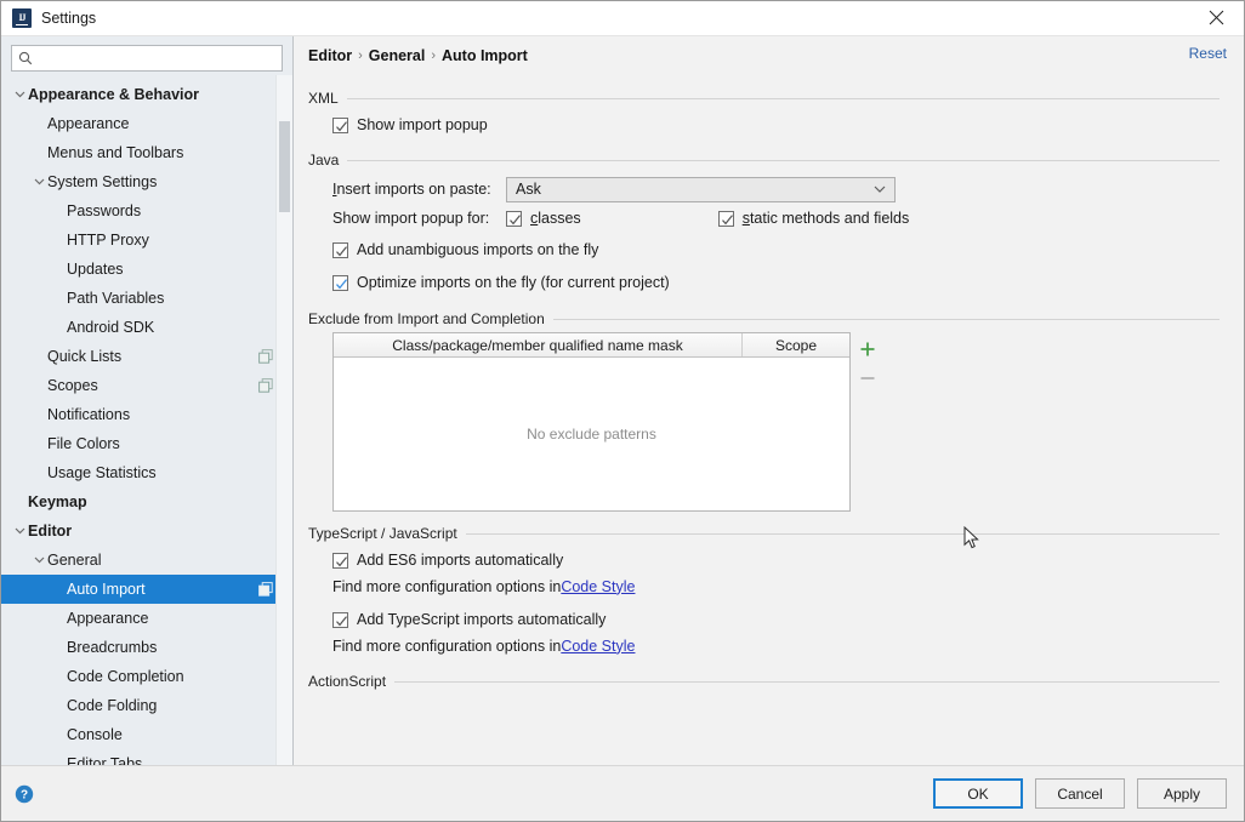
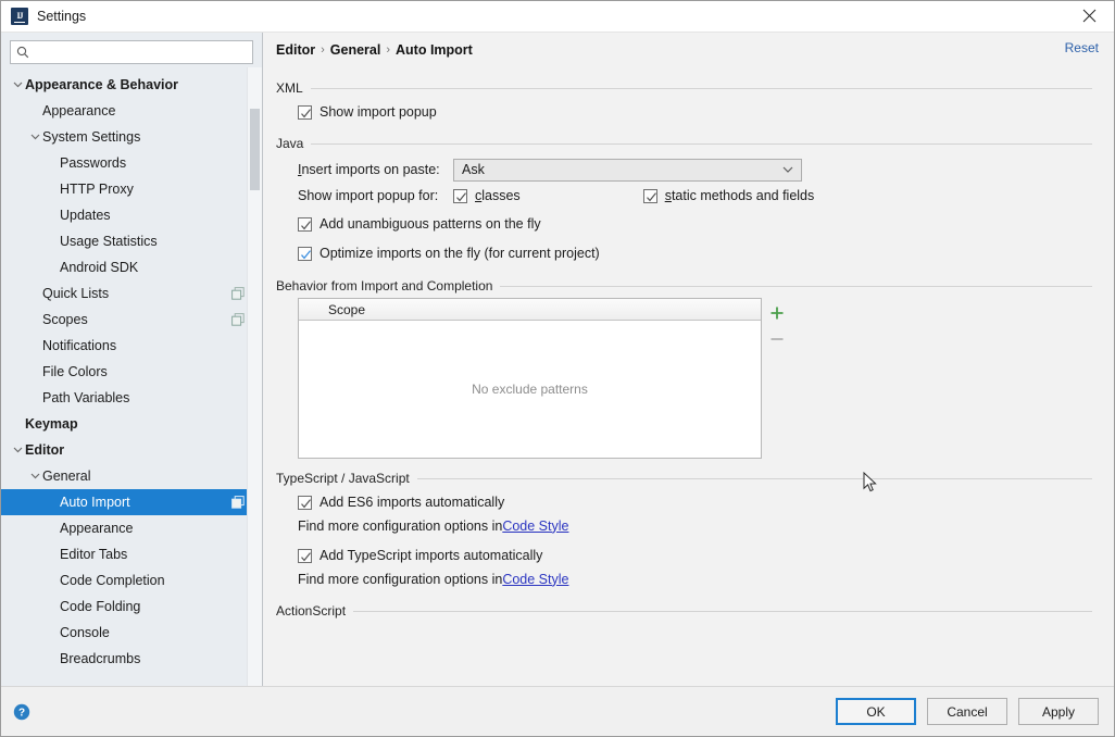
  Settings
  Appearance & Behavior
  Appearance
- Menus and Toolbars
  System Settings
  Passwords
  HTTP Proxy
  Updates
- Path Variables
+ Usage Statistics
  Android SDK
  Quick Lists
  Scopes
  Notifications
  File Colors
- Usage Statistics
+ Path Variables
  Keymap
  Editor
  General
  Auto Import
  Appearance
- Breadcrumbs
+ Editor Tabs
  Code Completion
  Code Folding
  Console
- Editor Tabs
+ Breadcrumbs
  Editor
  ›
  General
  ›
  Auto Import
  Reset
  XML
  Show import popup
  Java
  Insert imports on paste:
  Ask
  Show import popup for:
  classes
  static methods and fields
- Add unambiguous imports on the fly
+ Add unambiguous patterns on the fly
  Optimize imports on the fly (for current project)
- Exclude from Import and Completion
+ Behavior from Import and Completion
- Class/package/member qualified name mask
  Scope
  No exclude patterns
  TypeScript / JavaScript
  Add ES6 imports automatically
  Find more configuration options in
  Code Style
  Add TypeScript imports automatically
  Find more configuration options in
  Code Style
  ActionScript
  ?
  OK
  Cancel
  Apply
